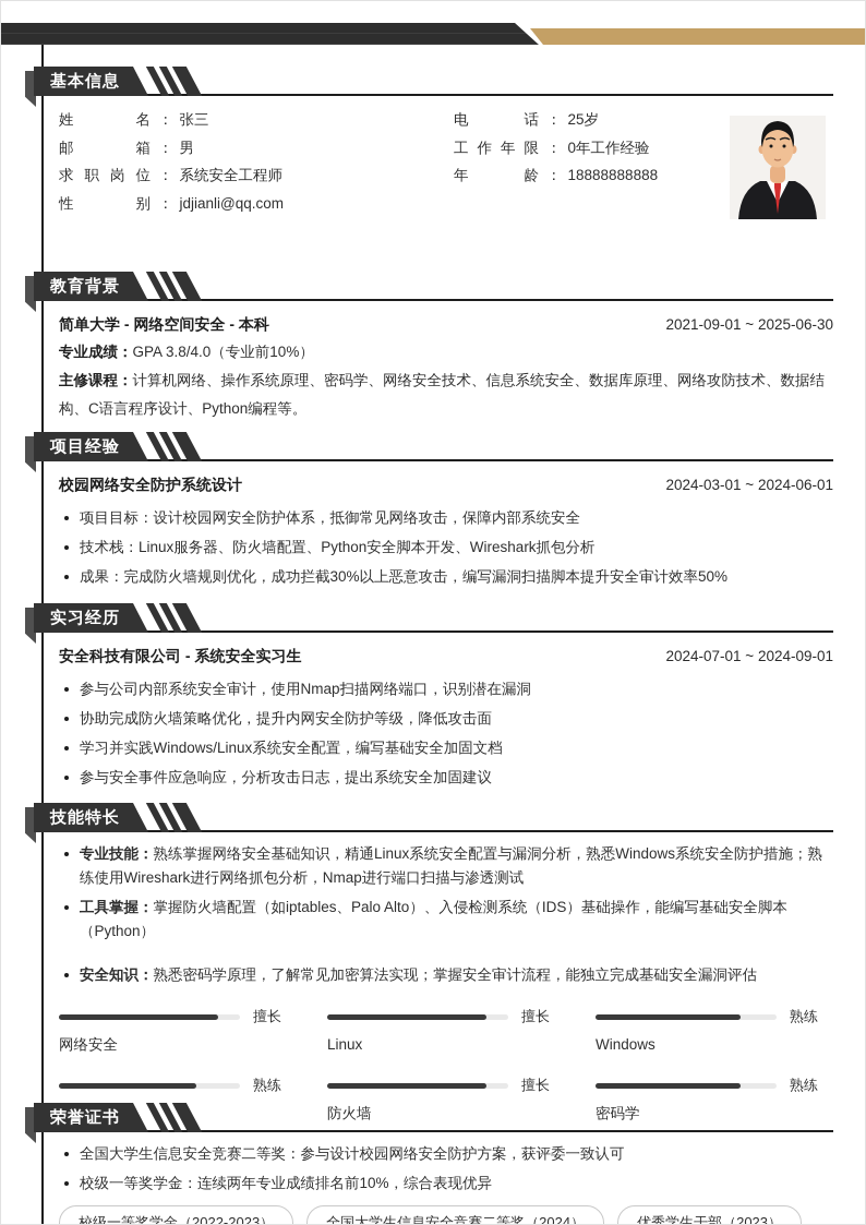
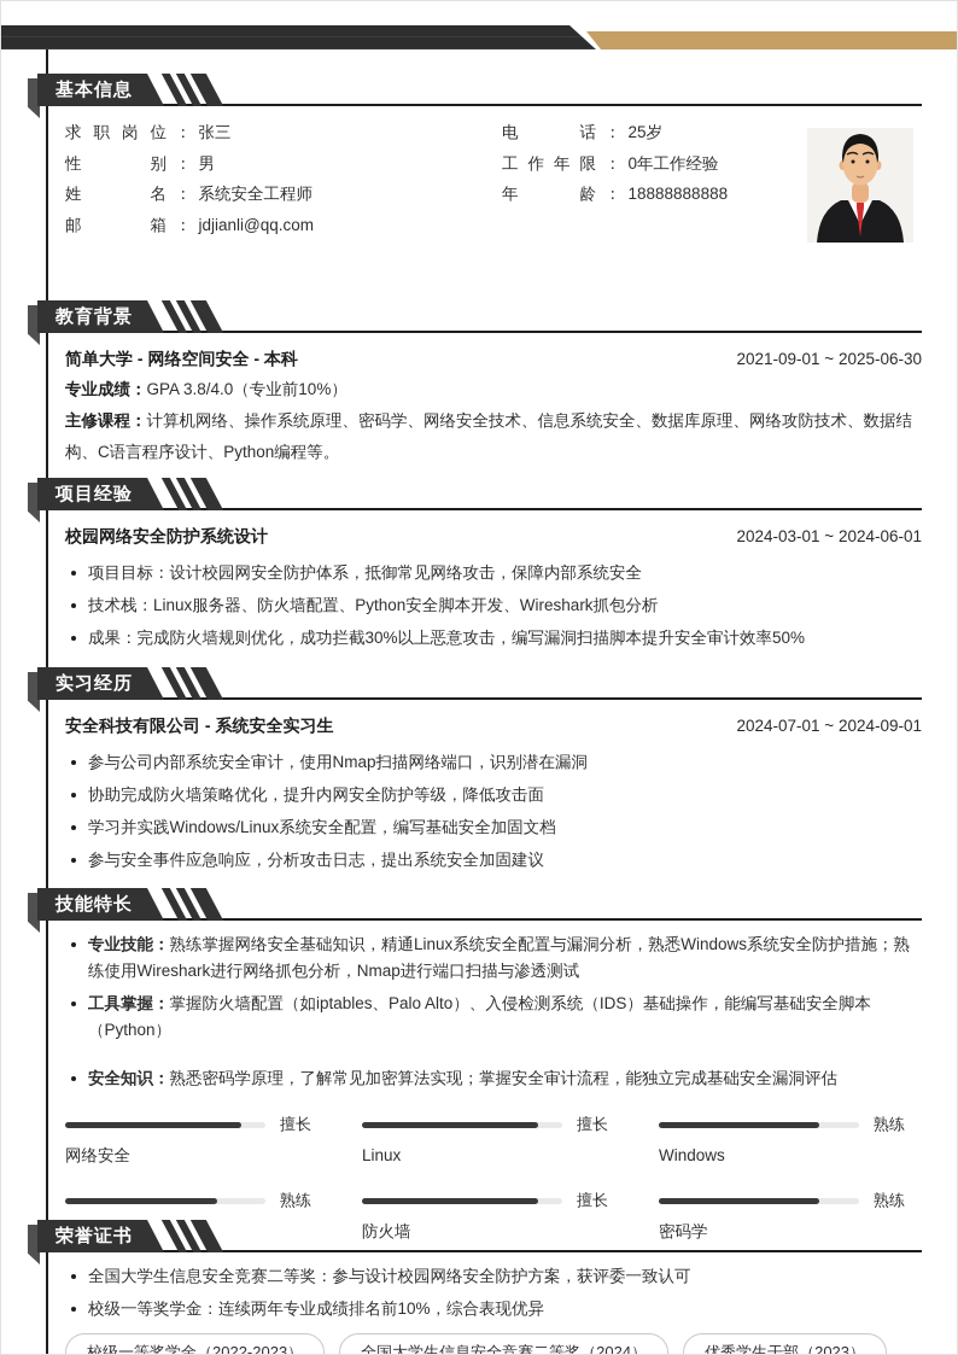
  基本信息
- 姓名
+ 求职岗位
  ：
  张三
- 邮箱
+ 性别
  ：
  男
- 求职岗位
+ 姓名
  ：
  系统安全工程师
- 性别
+ 邮箱
  ：
  jdjianli@qq.com
  电话
  ：
  25岁
  工作年限
  ：
  0年工作经验
  年龄
  ：
  18888888888
  教育背景
  简单大学 - 网络空间安全 - 本科
  2021-09-01 ~ 2025-06-30
  专业成绩：GPA 3.8/4.0（专业前10%）
  主修课程：计算机网络、操作系统原理、密码学、网络安全技术、信息系统安全、数据库原理、网络攻防技术、数据结构、C语言程序设计、Python编程等。
  项目经验
  校园网络安全防护系统设计
  2024-03-01 ~ 2024-06-01
  项目目标：设计校园网安全防护体系，抵御常见网络攻击，保障内部系统安全
  技术栈：Linux服务器、防火墙配置、Python安全脚本开发、Wireshark抓包分析
  成果：完成防火墙规则优化，成功拦截30%以上恶意攻击，编写漏洞扫描脚本提升安全审计效率50%
  实习经历
  安全科技有限公司 - 系统安全实习生
  2024-07-01 ~ 2024-09-01
  参与公司内部系统安全审计，使用Nmap扫描网络端口，识别潜在漏洞
  协助完成防火墙策略优化，提升内网安全防护等级，降低攻击面
  学习并实践Windows/Linux系统安全配置，编写基础安全加固文档
  参与安全事件应急响应，分析攻击日志，提出系统安全加固建议
  技能特长
  专业技能：熟练掌握网络安全基础知识，精通Linux系统安全配置与漏洞分析，熟悉Windows系统安全防护措施；熟练使用Wireshark进行网络抓包分析，Nmap进行端口扫描与渗透测试
  工具掌握：掌握防火墙配置（如iptables、Palo Alto）、入侵检测系统（IDS）基础操作，能编写基础安全脚本（Python）
  安全知识：熟悉密码学原理，了解常见加密算法实现；掌握安全审计流程，能独立完成基础安全漏洞评估
  擅长
  网络安全
  擅长
  Linux
  熟练
  Windows
  熟练
  擅长
  防火墙
  熟练
  密码学
  荣誉证书
  全国大学生信息安全竞赛二等奖：参与设计校园网络安全防护方案，获评委一致认可
  校级一等奖学金：连续两年专业成绩排名前10%，综合表现优异
  校级一等奖学金（2022-2023）
  全国大学生信息安全竞赛二等奖（2024）
  优秀学生干部（2023）
